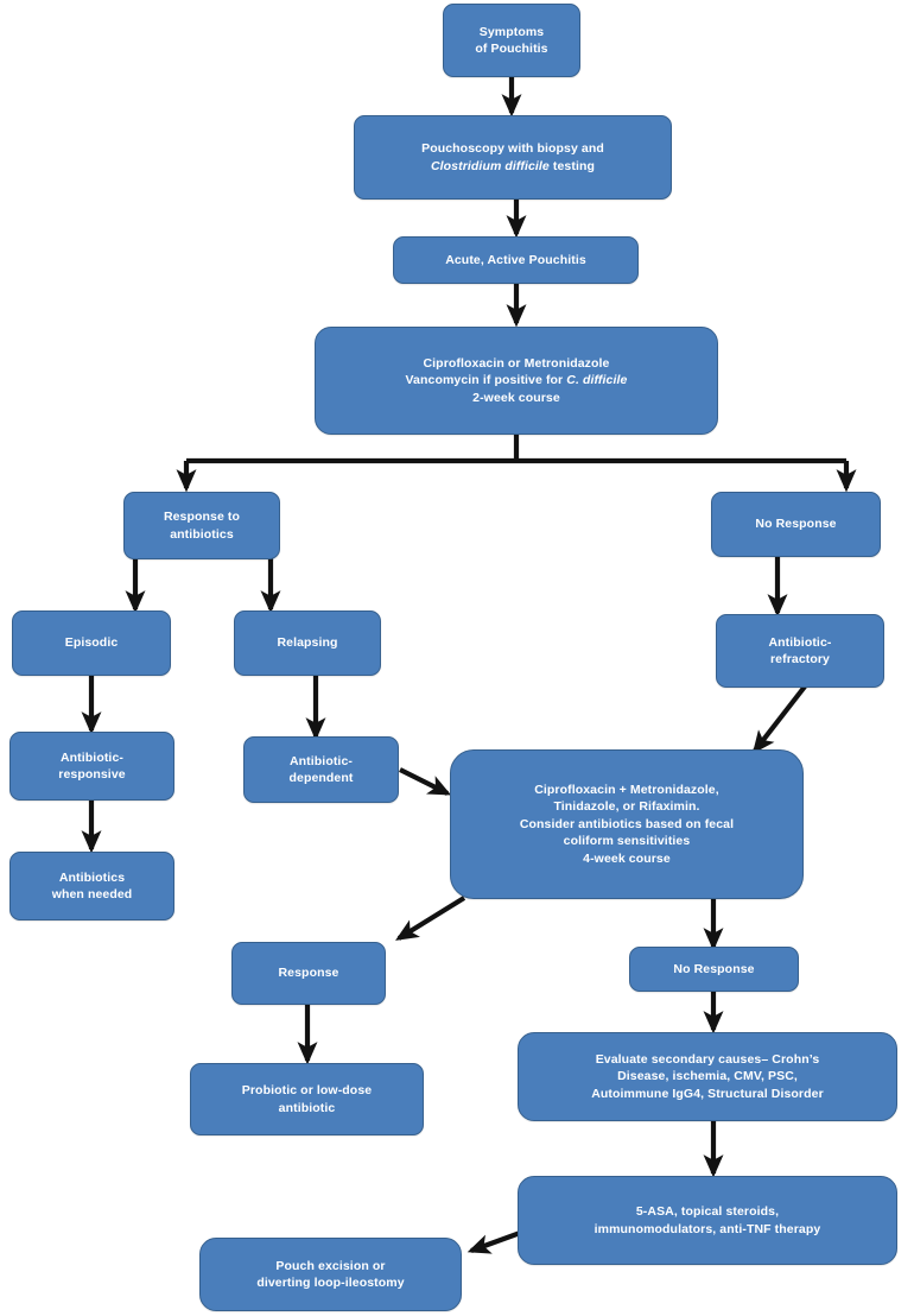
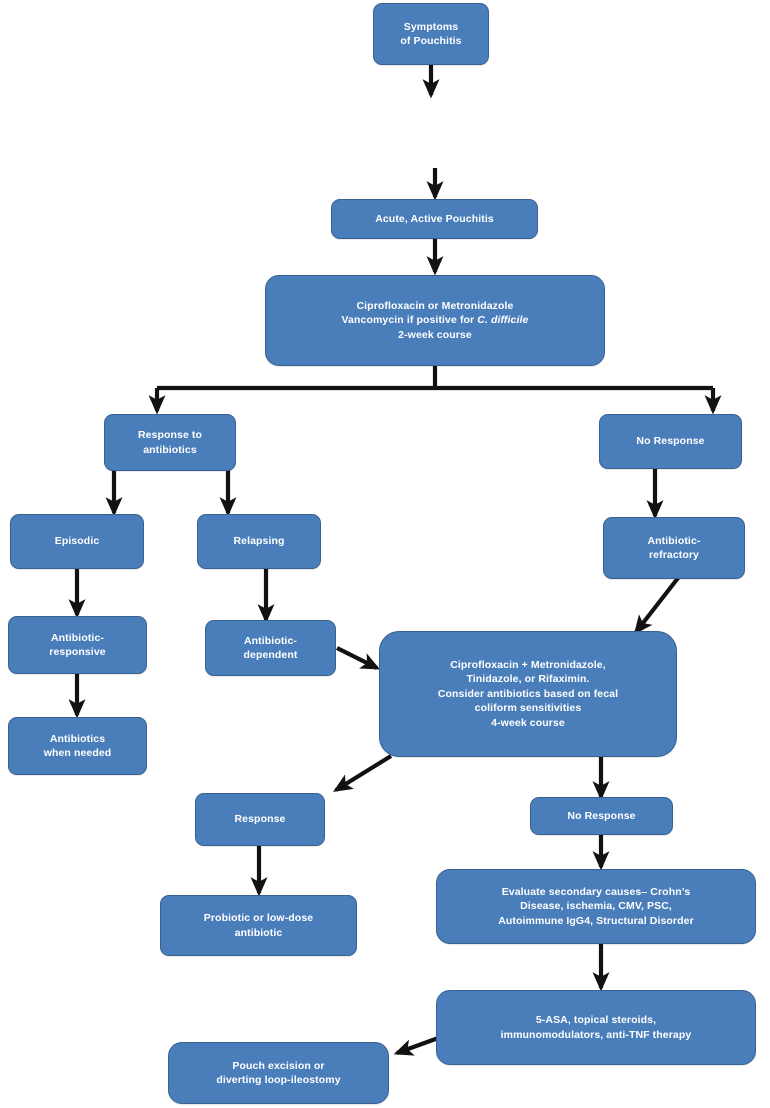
  Symptoms
  of Pouchitis
- Pouchoscopy with biopsy and
- Clostridium difficile testing
  Acute, Active Pouchitis
  Ciprofloxacin or Metronidazole
  Vancomycin if positive for C. difficile
  2-week course
  Response to
  antibiotics
  No Response
  Episodic
  Relapsing
  Antibiotic-
  refractory
  Antibiotic-
  responsive
  Antibiotic-
  dependent
  Antibiotics
  when needed
  Ciprofloxacin + Metronidazole,
  Tinidazole, or Rifaximin.
  Consider antibiotics based on fecal
  coliform sensitivities
  4-week course
  Response
  No Response
  Probiotic or low-dose
  antibiotic
  Evaluate secondary causes– Crohn’s
  Disease, ischemia, CMV, PSC,
  Autoimmune IgG4, Structural Disorder
  5-ASA, topical steroids,
  immunomodulators, anti-TNF therapy
  Pouch excision or
  diverting loop-ileostomy
